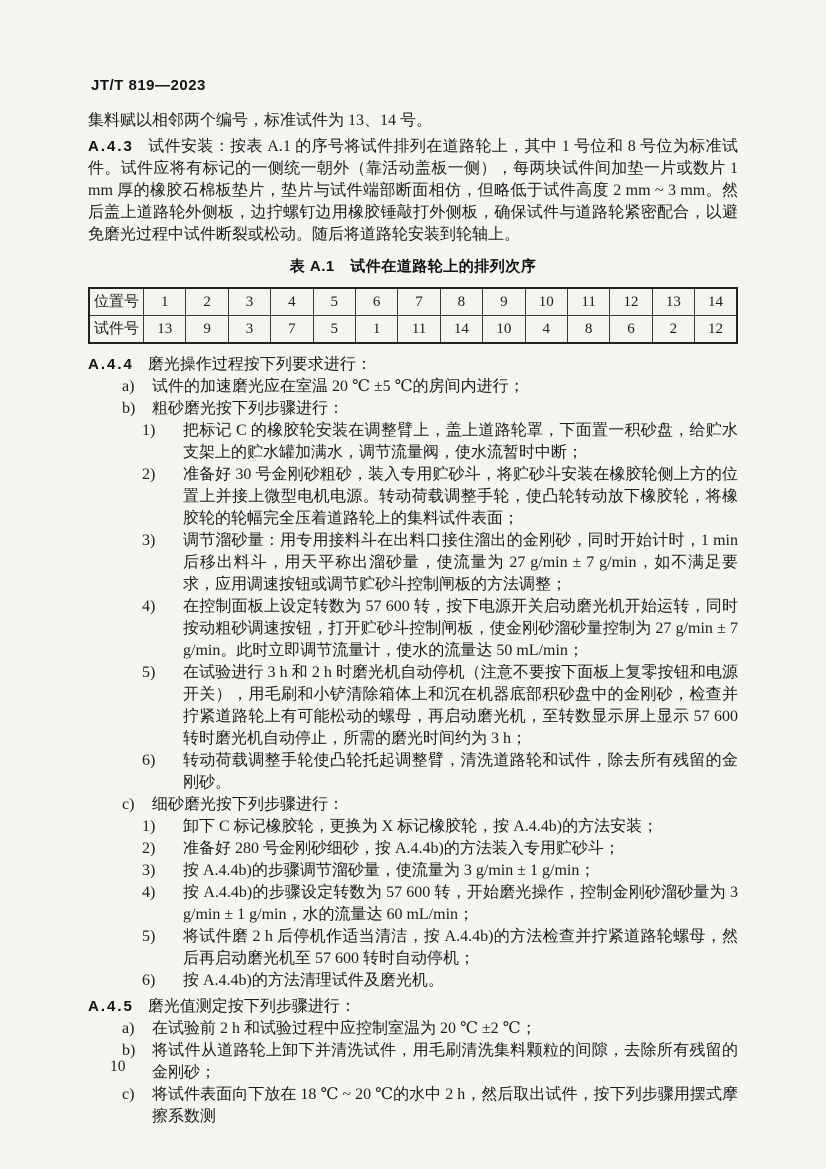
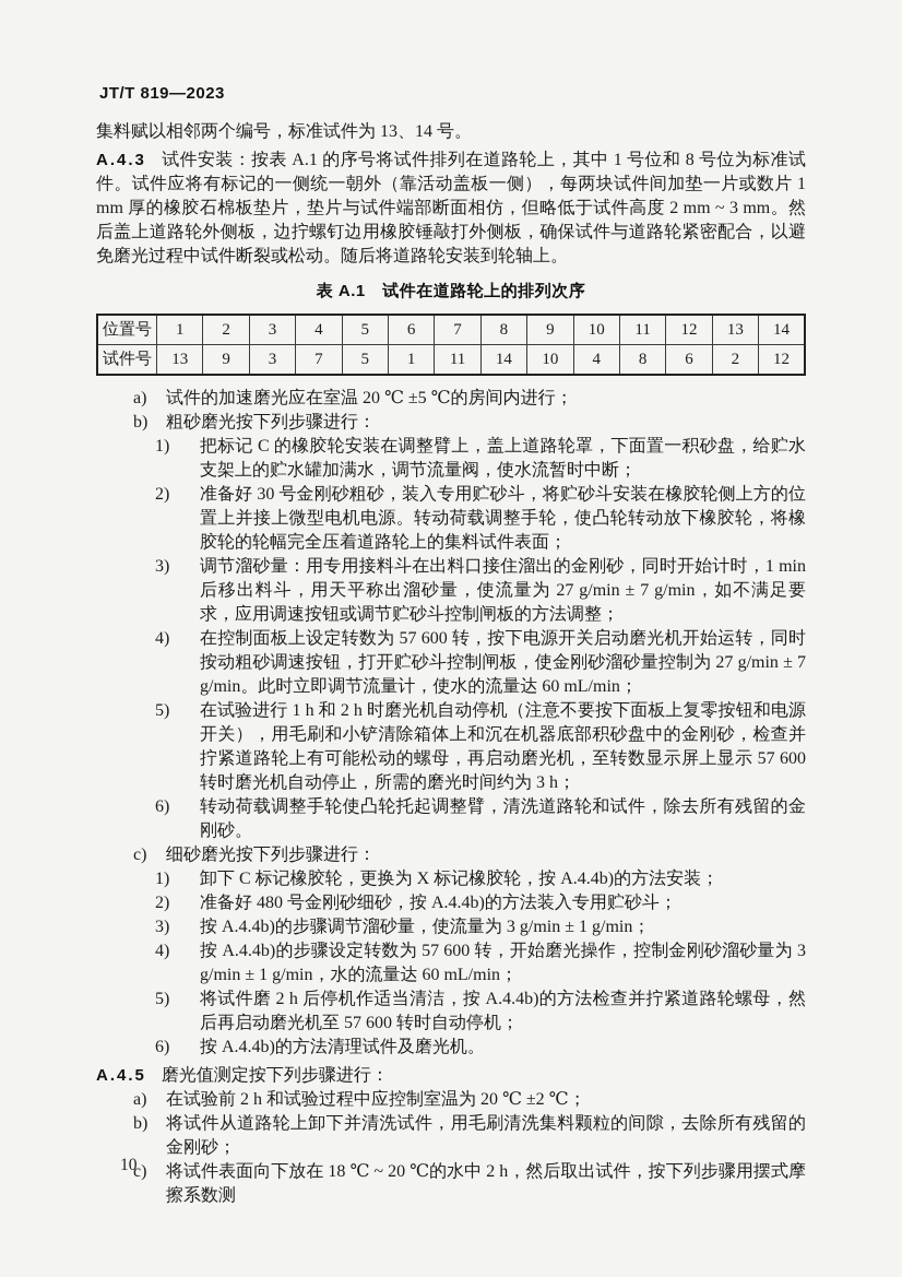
  JT/T 819—2023
  集料赋以相邻两个编号，标准试件为 13、14 号。
  A.4.3 试件安装：按表 A.1 的序号将试件排列在道路轮上，其中 1 号位和 8 号位为标准试件。试件应将有标记的一侧统一朝外（靠活动盖板一侧），每两块试件间加垫一片或数片 1 mm 厚的橡胶石棉板垫片，垫片与试件端部断面相仿，但略低于试件高度 2 mm ~ 3 mm。然后盖上道路轮外侧板，边拧螺钉边用橡胶锤敲打外侧板，确保试件与道路轮紧密配合，以避免磨光过程中试件断裂或松动。随后将道路轮安装到轮轴上。
  表 A.1 试件在道路轮上的排列次序
  位置号	1	2	3	4	5	6	7	8	9	10	11	12	13	14
  试件号	13	9	3	7	5	1	11	14	10	4	8	6	2	12
- A.4.4 磨光操作过程按下列要求进行：
  a)
  试件的加速磨光应在室温 20 ℃ ±5 ℃的房间内进行；
  b)
  粗砂磨光按下列步骤进行：
  1)
  把标记 C 的橡胶轮安装在调整臂上，盖上道路轮罩，下面置一积砂盘，给贮水支架上的贮水罐加满水，调节流量阀，使水流暂时中断；
  2)
  准备好 30 号金刚砂粗砂，装入专用贮砂斗，将贮砂斗安装在橡胶轮侧上方的位置上并接上微型电机电源。转动荷载调整手轮，使凸轮转动放下橡胶轮，将橡胶轮的轮幅完全压着道路轮上的集料试件表面；
  3)
  调节溜砂量：用专用接料斗在出料口接住溜出的金刚砂，同时开始计时，1 min 后移出料斗，用天平称出溜砂量，使流量为 27 g/min ± 7 g/min，如不满足要求，应用调速按钮或调节贮砂斗控制闸板的方法调整；
  4)
- 在控制面板上设定转数为 57 600 转，按下电源开关启动磨光机开始运转，同时按动粗砂调速按钮，打开贮砂斗控制闸板，使金刚砂溜砂量控制为 27 g/min ± 7 g/min。此时立即调节流量计，使水的流量达 50 mL/min；
+ 在控制面板上设定转数为 57 600 转，按下电源开关启动磨光机开始运转，同时按动粗砂调速按钮，打开贮砂斗控制闸板，使金刚砂溜砂量控制为 27 g/min ± 7 g/min。此时立即调节流量计，使水的流量达 60 mL/min；
  5)
- 在试验进行 3 h 和 2 h 时磨光机自动停机（注意不要按下面板上复零按钮和电源开关），用毛刷和小铲清除箱体上和沉在机器底部积砂盘中的金刚砂，检查并拧紧道路轮上有可能松动的螺母，再启动磨光机，至转数显示屏上显示 57 600 转时磨光机自动停止，所需的磨光时间约为 3 h；
+ 在试验进行 1 h 和 2 h 时磨光机自动停机（注意不要按下面板上复零按钮和电源开关），用毛刷和小铲清除箱体上和沉在机器底部积砂盘中的金刚砂，检查并拧紧道路轮上有可能松动的螺母，再启动磨光机，至转数显示屏上显示 57 600 转时磨光机自动停止，所需的磨光时间约为 3 h；
  6)
  转动荷载调整手轮使凸轮托起调整臂，清洗道路轮和试件，除去所有残留的金刚砂。
  c)
  细砂磨光按下列步骤进行：
  1)
  卸下 C 标记橡胶轮，更换为 X 标记橡胶轮，按 A.4.4b)的方法安装；
  2)
- 准备好 280 号金刚砂细砂，按 A.4.4b)的方法装入专用贮砂斗；
+ 准备好 480 号金刚砂细砂，按 A.4.4b)的方法装入专用贮砂斗；
  3)
  按 A.4.4b)的步骤调节溜砂量，使流量为 3 g/min ± 1 g/min；
  4)
  按 A.4.4b)的步骤设定转数为 57 600 转，开始磨光操作，控制金刚砂溜砂量为 3 g/min ± 1 g/min，水的流量达 60 mL/min；
  5)
  将试件磨 2 h 后停机作适当清洁，按 A.4.4b)的方法检查并拧紧道路轮螺母，然后再启动磨光机至 57 600 转时自动停机；
  6)
  按 A.4.4b)的方法清理试件及磨光机。
  A.4.5 磨光值测定按下列步骤进行：
  a)
  在试验前 2 h 和试验过程中应控制室温为 20 ℃ ±2 ℃；
  b)
  将试件从道路轮上卸下并清洗试件，用毛刷清洗集料颗粒的间隙，去除所有残留的金刚砂；
  c)
  将试件表面向下放在 18 ℃ ~ 20 ℃的水中 2 h，然后取出试件，按下列步骤用摆式摩擦系数测
  10
